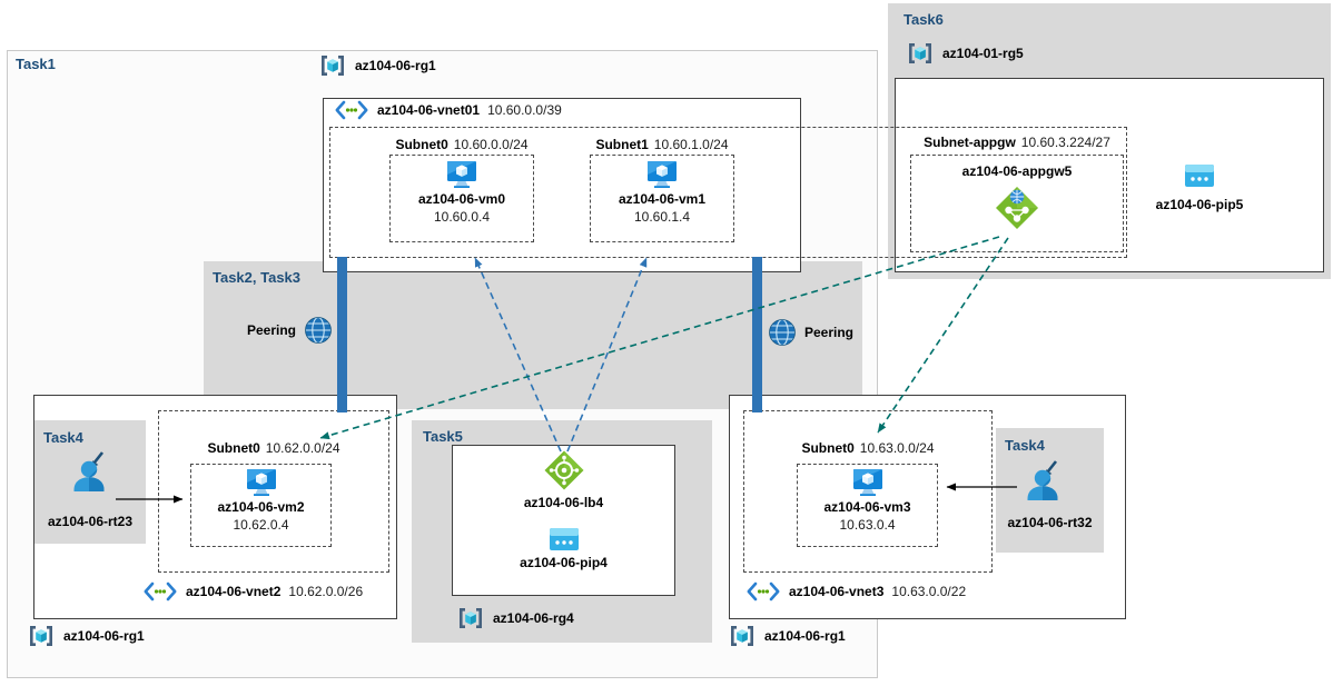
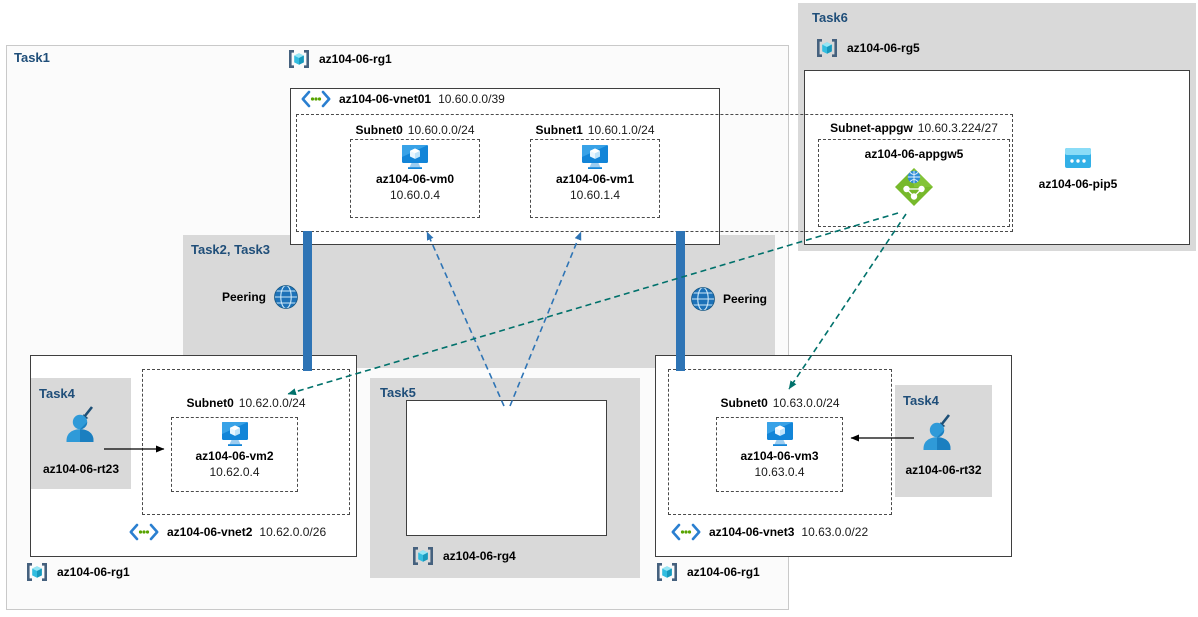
  Task1
  Task6
- az104-01-rg5
+ az104-06-rg5
  Task2, Task3
  az104-06-vnet01
  10.60.0.0/39
  Subnet0
  10.60.0.0/24
  az104-06-vm0
  10.60.0.4
  Subnet1
  10.60.1.0/24
  az104-06-vm1
  10.60.1.4
  Subnet-appgw
  10.60.3.224/27
  az104-06-appgw5
  az104-06-pip5
  Peering
  Peering
  az104-06-rg1
  Task4
  az104-06-rt23
  Subnet0
  10.62.0.0/24
  az104-06-vm2
  10.62.0.4
  az104-06-vnet2
  10.62.0.0/26
  az104-06-rg1
  Task5
- az104-06-lb4
- az104-06-pip4
  az104-06-rg4
  Subnet0
  10.63.0.0/24
  az104-06-vm3
  10.63.0.4
  Task4
  az104-06-rt32
  az104-06-vnet3
  10.63.0.0/22
  az104-06-rg1
